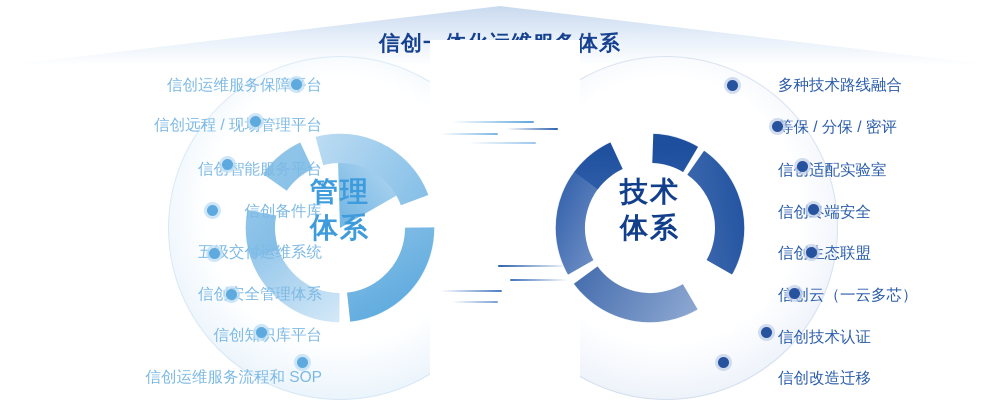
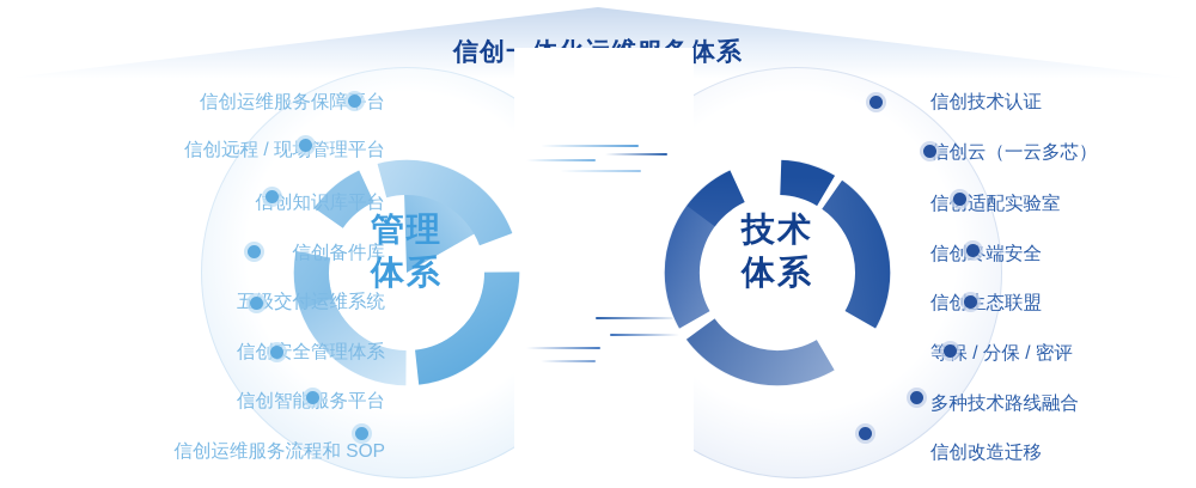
  管理
  体系
  技术
  体系
  信创运维服务保障台
  信创远程 / 现管理平台
- 信创智能服务平台
+ 信创知识库平台
  信创备件库
  五级交付运维系统
  信创全管理体系
- 信创知识库平台
+ 信创智能服务平台
  信创运维服务流程和 SOP
- 多种技术路线融合
+ 信创技术认证
- 等保 / 分保 / 密评
+ 信创云（一云多芯）
  信适配实验室
  信创端安全
  信创态联盟
- 信创云（一云多芯）
+ 等保 / 分保 / 密评
- 信创技术认证
+ 多种技术路线融合
  信创改造迁移
